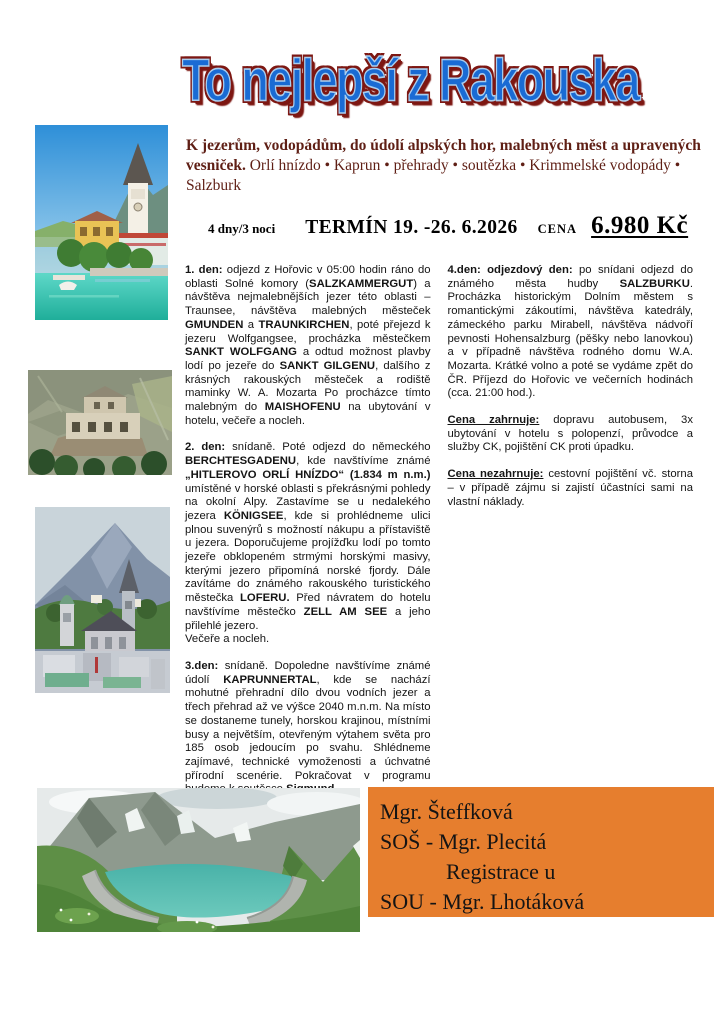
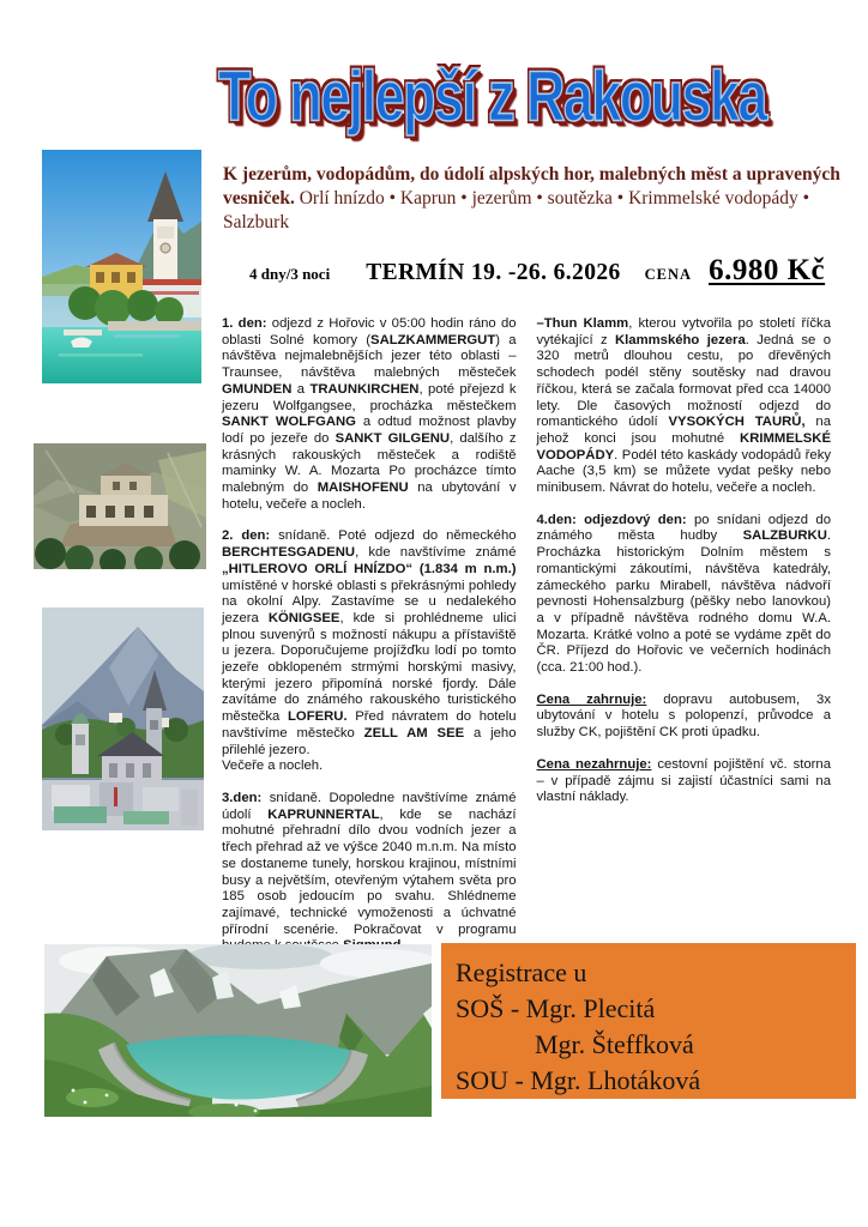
  To nejlepší z Rakouska
- K jezerům, vodopádům, do údolí alpských hor, malebných měst a upravených vesniček. Orlí hnízdo • Kaprun • přehrady • soutězka • Krimmelské vodopády • Salzburk
+ K jezerům, vodopádům, do údolí alpských hor, malebných měst a upravených vesniček. Orlí hnízdo • Kaprun • jezerům • soutězka • Krimmelské vodopády • Salzburk
  4 dny/3 noci
  TERMÍN 19. -26. 6.2026
  CENA
  6.980 Kč
  1. den: odjezd z Hořovic v 05:00 hodin ráno do oblasti Solné komory (SALZKAMMERGUT) a návštěva nejmalebnějších jezer této oblasti – Traunsee, návštěva malebných městeček GMUNDEN a TRAUNKIRCHEN, poté přejezd k jezeru Wolfgangsee, procházka městečkem SANKT WOLFGANG a odtud možnost plavby lodí po jezeře do SANKT GILGENU, dalšího z krásných rakouských městeček a rodiště maminky W. A. Mozarta Po procházce tímto malebným do MAISHOFENU na ubytování v hotelu, večeře a nocleh.
  2. den: snídaně. Poté odjezd do německého BERCHTESGADENU, kde navštívíme známé „HITLEROVO ORLÍ HNÍZDO“ (1.834 m n.m.) umístěné v horské oblasti s překrásnými pohledy na okolní Alpy. Zastavíme se u nedalekého jezera KÖNIGSEE, kde si prohlédneme ulici plnou suvenýrů s možností nákupu a přístaviště u jezera. Doporučujeme projížďku lodí po tomto jezeře obklopeném strmými horskými masivy, kterými jezero připomíná norské fjordy. Dále zavítáme do známého rakouského turistického městečka LOFERU. Před návratem do hotelu navštívíme městečko ZELL AM SEE a jeho přilehlé jezero.
  Večeře a nocleh.
  3.den: snídaně. Dopoledne navštívíme známé údolí KAPRUNNERTAL, kde se nachází mohutné přehradní dílo dvou vodních jezer a třech přehrad až ve výšce 2040 m.n.m. Na místo se dostaneme tunely, horskou krajinou, místními busy a největším, otevřeným výtahem světa pro 185 osob jedoucím po svahu. Shlédneme zajímavé, technické vymoženosti a úchvatné přírodní scenérie. Pokračovat v programu
+ –Thun Klamm, kterou vytvořila po století říčka vytékající z Klammského jezera. Jedná se o 320 metrů dlouhou cestu, po dřevěných schodech podél stěny soutěsky nad dravou říčkou, která se začala formovat před cca 14000 lety. Dle časových možností odjezd do romantického údolí VYSOKÝCH TAURŮ, na jehož konci jsou mohutné KRIMMELSKÉ VODOPÁDY. Podél této kaskády vodopádů řeky Aache (3,5 km) se můžete vydat pešky nebo minibusem. Návrat do hotelu, večeře a nocleh.
  4.den: odjezdový den: po snídani odjezd do známého města hudby SALZBURKU. Procházka historickým Dolním městem s romantickými zákoutími, návštěva katedrály, zámeckého parku Mirabell, návštěva nádvoří pevnosti Hohensalzburg (pěšky nebo lanovkou) a v případně návštěva rodného domu W.A. Mozarta. Krátké volno a poté se vydáme zpět do ČR. Příjezd do Hořovic ve večerních hodinách (cca. 21:00 hod.).
  Cena zahrnuje: dopravu autobusem, 3x ubytování v hotelu s polopenzí, průvodce a služby CK, pojištění CK proti úpadku.
  Cena nezahrnuje: cestovní pojištění vč. storna – v případě zájmu si zajistí účastníci sami na vlastní náklady.
- Mgr. Šteffková
+ Registrace u
  SOŠ - Mgr. Plecitá
- Registrace u
+ Mgr. Šteffková
  SOU - Mgr. Lhotáková
